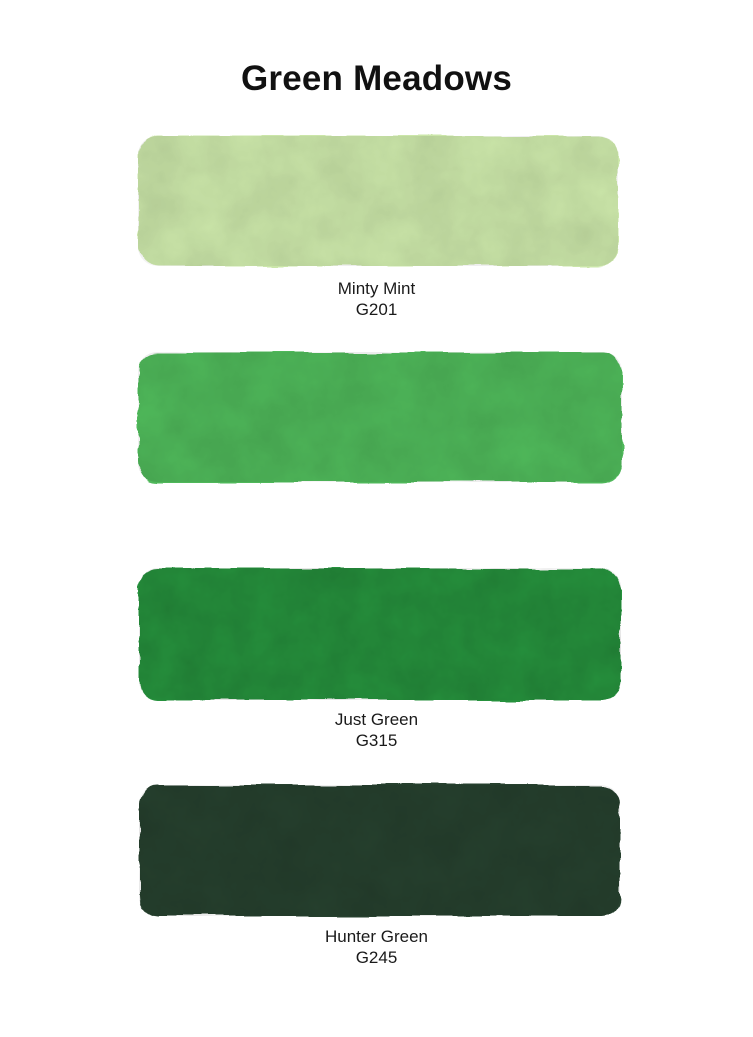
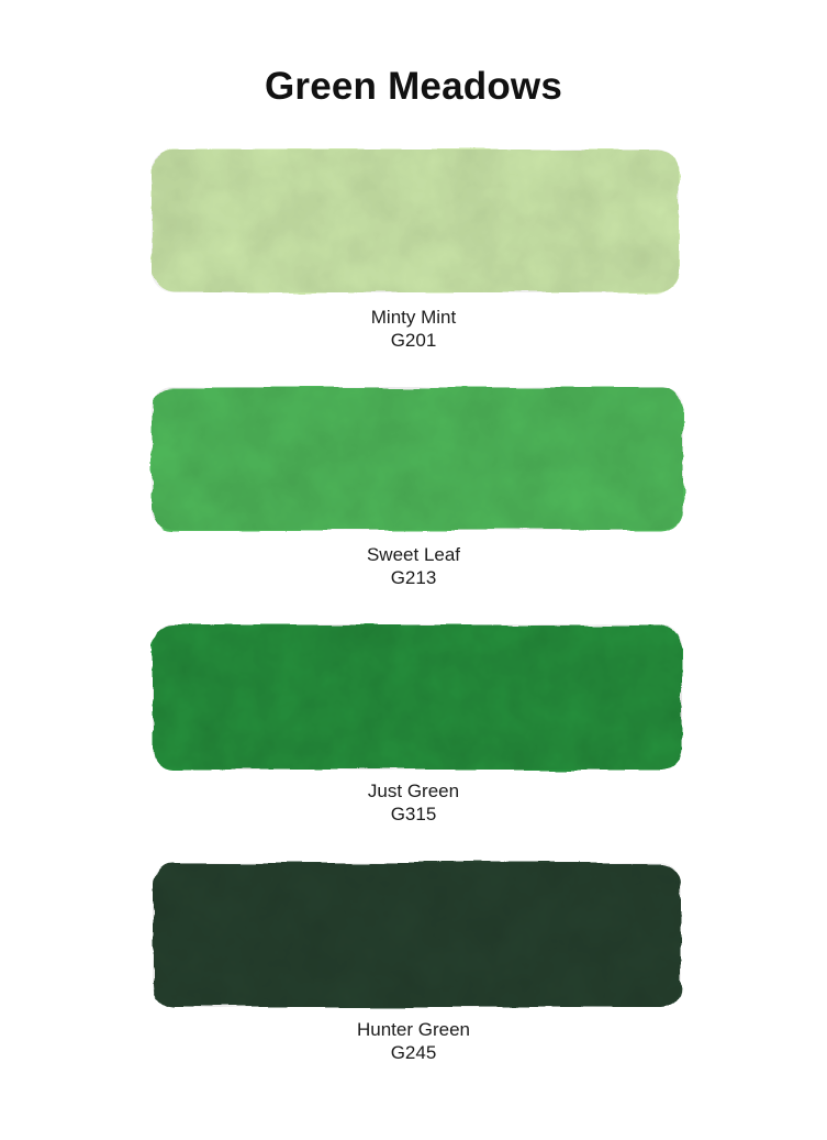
  Green Meadows
  Minty Mint
  G201
+ Sweet Leaf
+ G213
  Just Green
  G315
  Hunter Green
  G245
